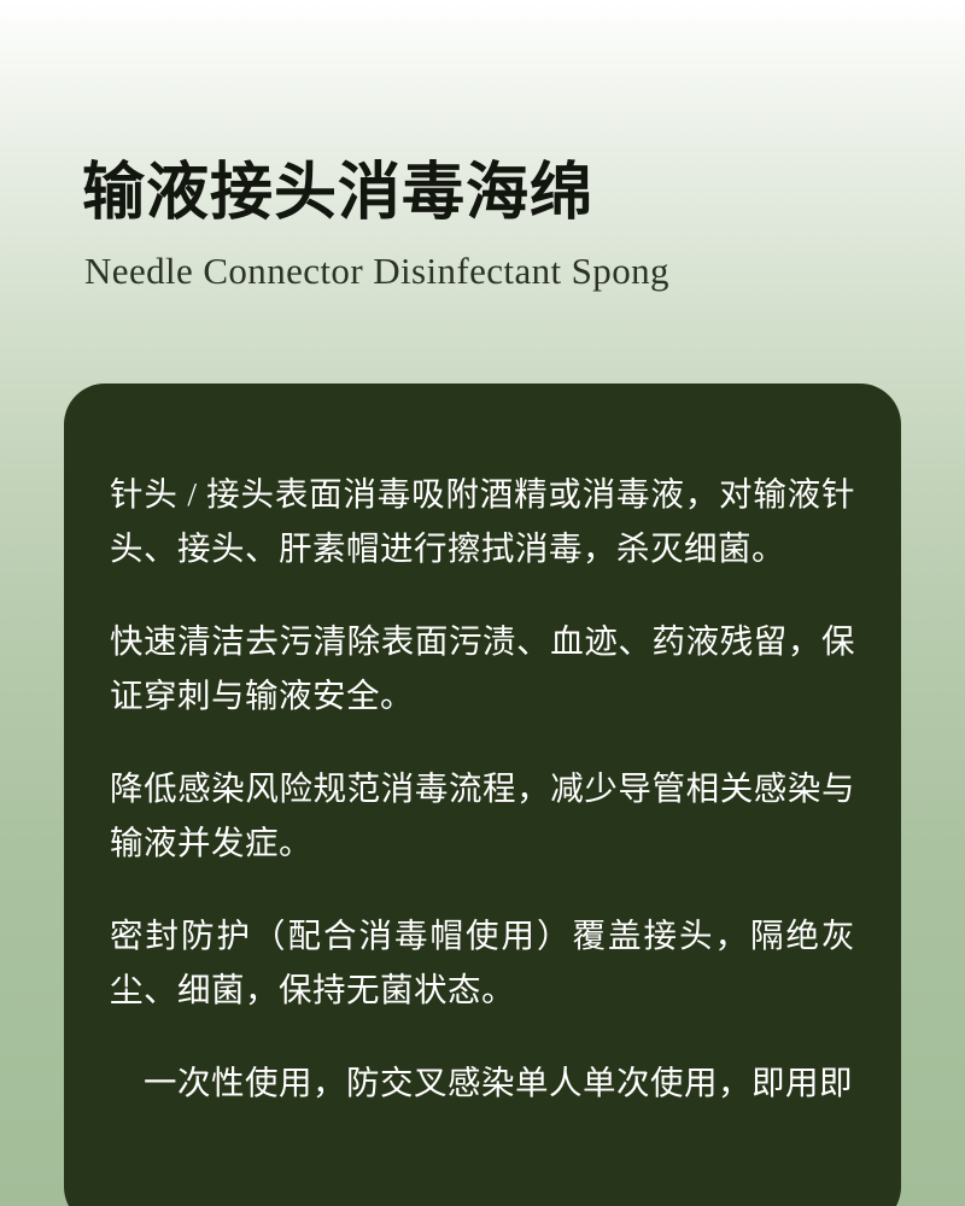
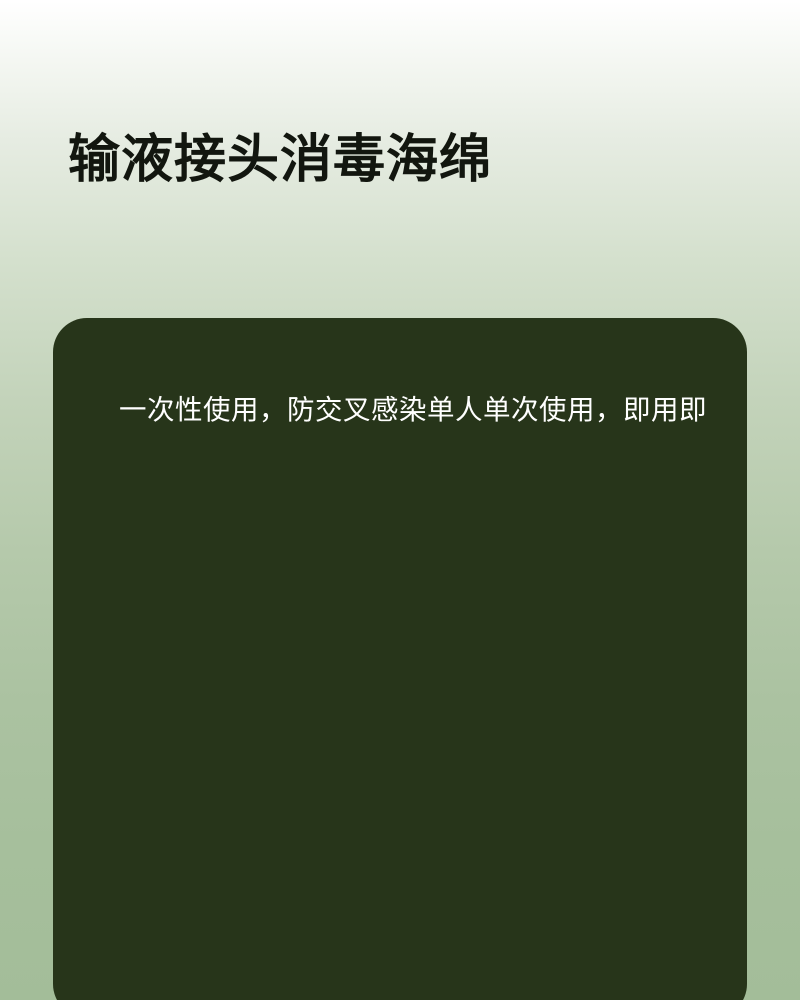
  输液接头消毒海绵
- Needle Connector Disinfectant Spong
- 针头 / 接头表面消毒吸附酒精或消毒液，对输液针头、接头、肝素帽进行擦拭消毒，杀灭细菌。
- 快速清洁去污清除表面污渍、血迹、药液残留，保证穿刺与输液安全。
- 降低感染风险规范消毒流程，减少导管相关感染与输液并发症。
- 密封防护（配合消毒帽使用）覆盖接头，隔绝灰尘、细菌，保持无菌状态。
  一次性使用，防交叉感染单人单次使用，即用即
